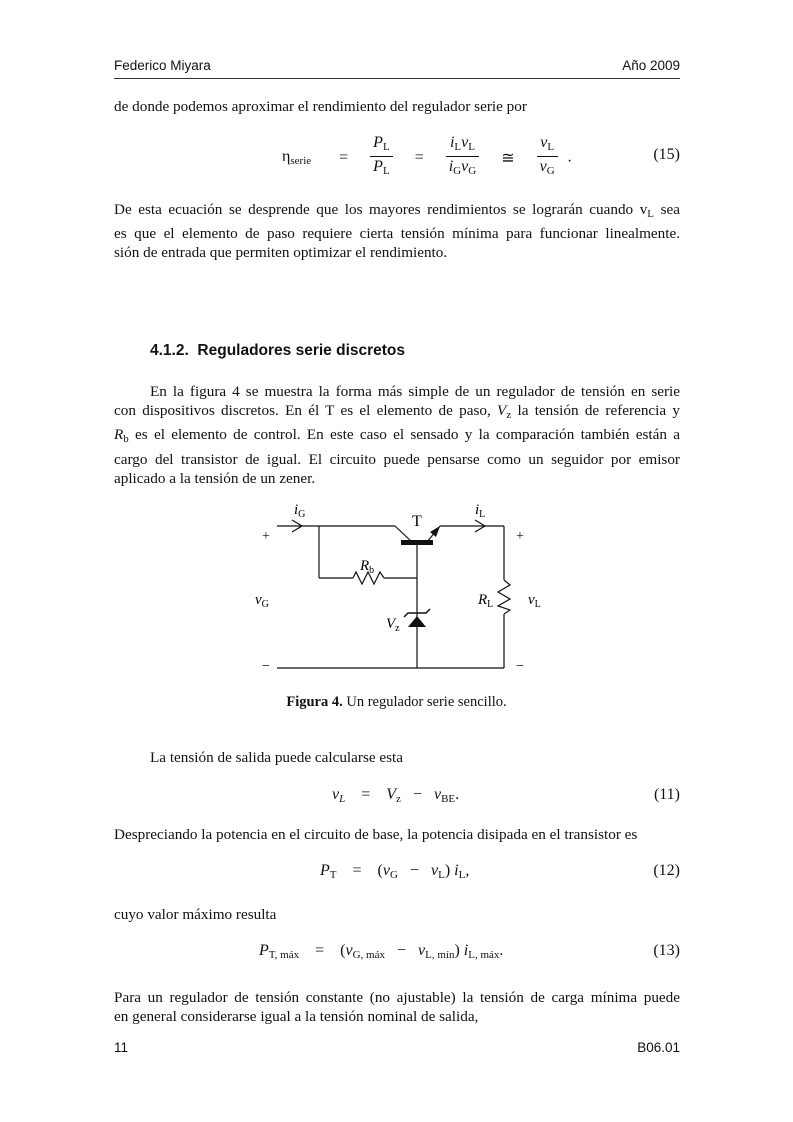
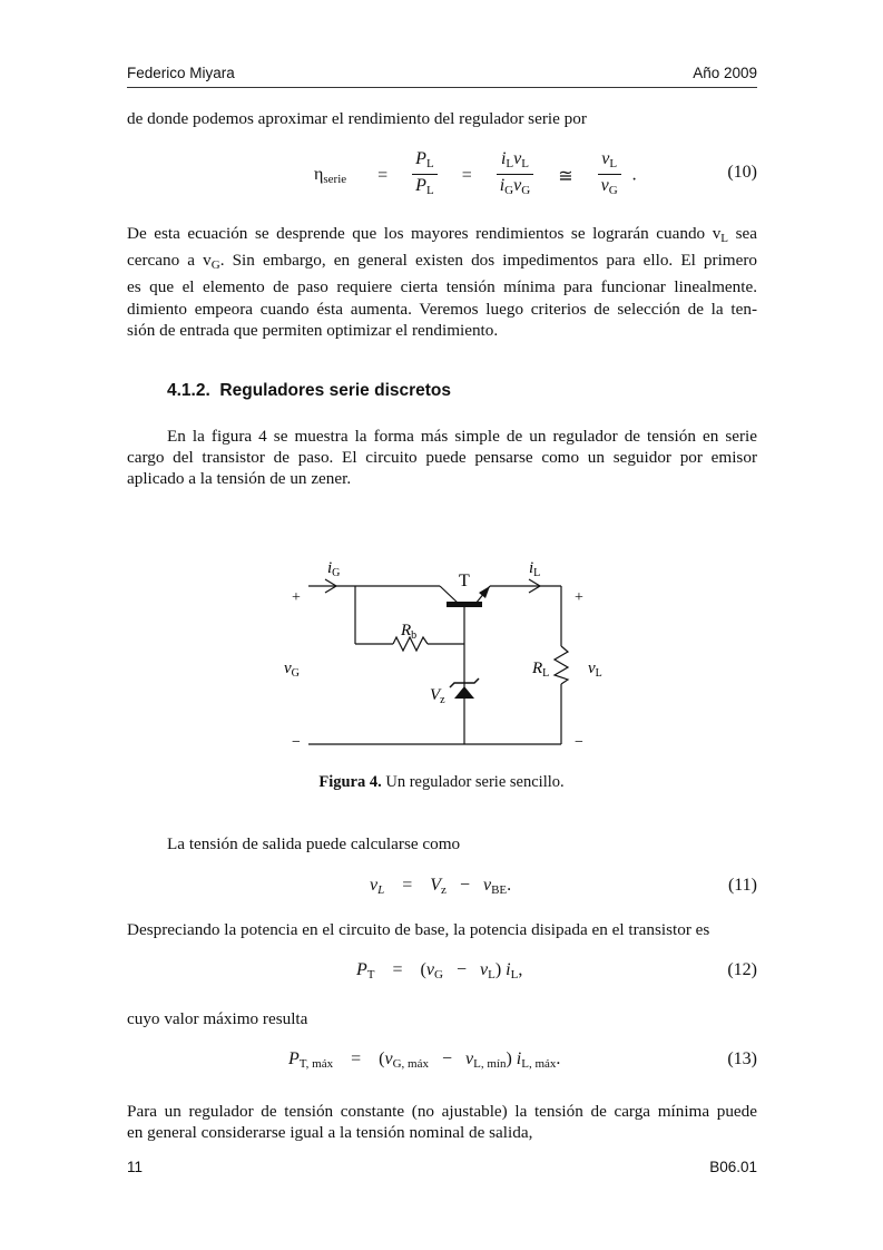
  Federico Miyara
  Año 2009
  de donde podemos aproximar el rendimiento del regulador serie por
  ηserie =
  PL
  PL
  =
  iLvL
  iGvG
  ≅
  vL
  vG
  .
- (15)
+ (10)
  De esta ecuación se desprende que los mayores rendimientos se lograrán cuando vL sea
+ cercano a vG. Sin embargo, en general existen dos impedimentos para ello. El primero
  es que el elemento de paso requiere cierta tensión mínima para funcionar linealmente.
+ dimiento empeora cuando ésta aumenta. Veremos luego criterios de selección de la ten-
  sión de entrada que permiten optimizar el rendimiento.
  4.1.2. Reguladores serie discretos
  En la figura 4 se muestra la forma más simple de un regulador de tensión en serie
- con dispositivos discretos. En él T es el elemento de paso, Vz la tensión de referencia y
- Rb es el elemento de control. En este caso el sensado y la comparación también están a
- cargo del transistor de igual. El circuito puede pensarse como un seguidor por emisor
+ cargo del transistor de paso. El circuito puede pensarse como un seguidor por emisor
  aplicado a la tensión de un zener.
  iG
  iL
  T
  Rb
  RL
  vG
  vL
  Vz
  +
  +
  −
  −
  Figura 4. Un regulador serie sencillo.
- La tensión de salida puede calcularse esta
+ La tensión de salida puede calcularse como
  vL = Vz − vBE.
  (11)
  Despreciando la potencia en el circuito de base, la potencia disipada en el transistor es
  PT = (vG − vL) iL,
  (12)
  cuyo valor máximo resulta
  PT, máx = (vG, máx − vL, mín) iL, máx.
  (13)
  Para un regulador de tensión constante (no ajustable) la tensión de carga mínima puede
  en general considerarse igual a la tensión nominal de salida,
  11
  B06.01
